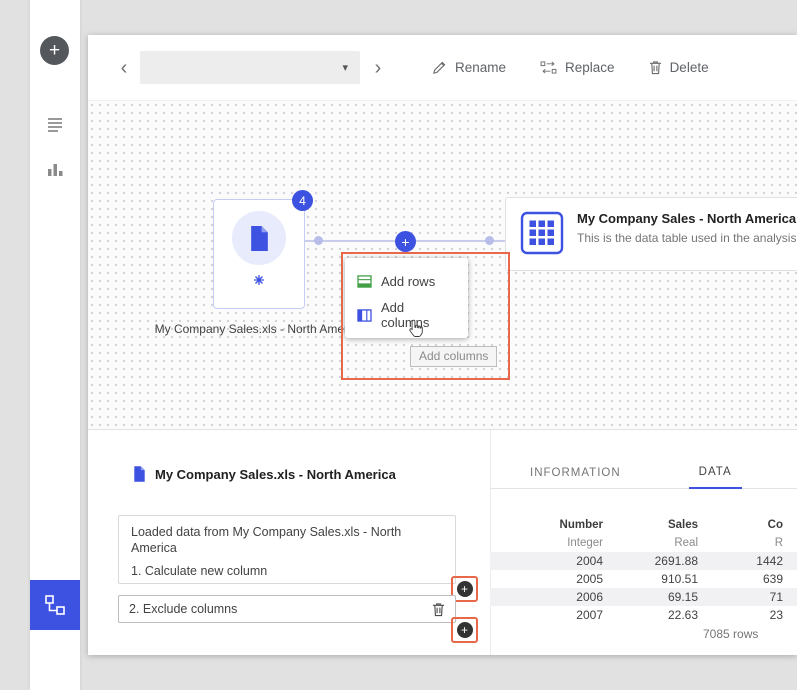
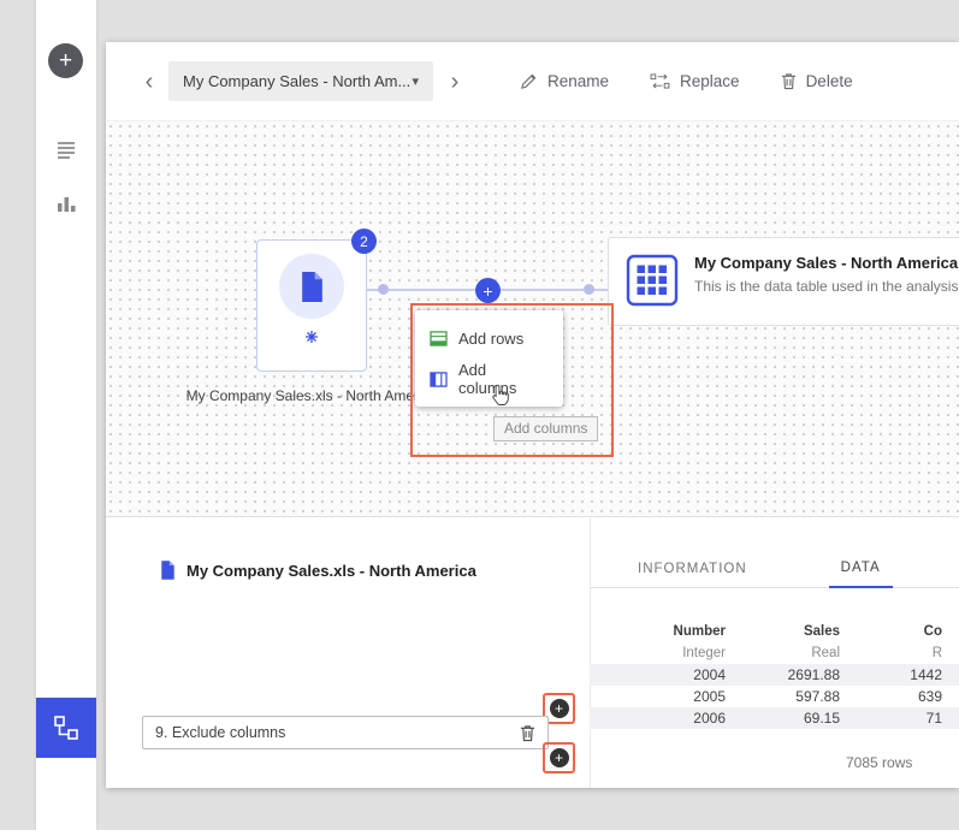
  +
  ‹
+ My Company Sales - North Am...
  ▾
  ›
  Rename
  Replace
  Delete
  +
- 4
+ 2
  My Company Sales.xls - North Ame
  Add rows
  Add columns
  Add columns
  My Company Sales - North America
  This is the data table used in the analysis
  My Company Sales.xls - North America
- Loaded data from My Company Sales.xls - North America
- 1. Calculate new column
  +
- 2. Exclude columns
+ 9. Exclude columns
  +
  INFORMATION
  DATA
  Number
  Sales
  Co
  Integer
  Real
  R
  2004
  2691.88
  1442
  2005
- 910.51
+ 597.88
  639
  2006
  69.15
  71
- 2007
- 22.63
- 23
  7085 rows
